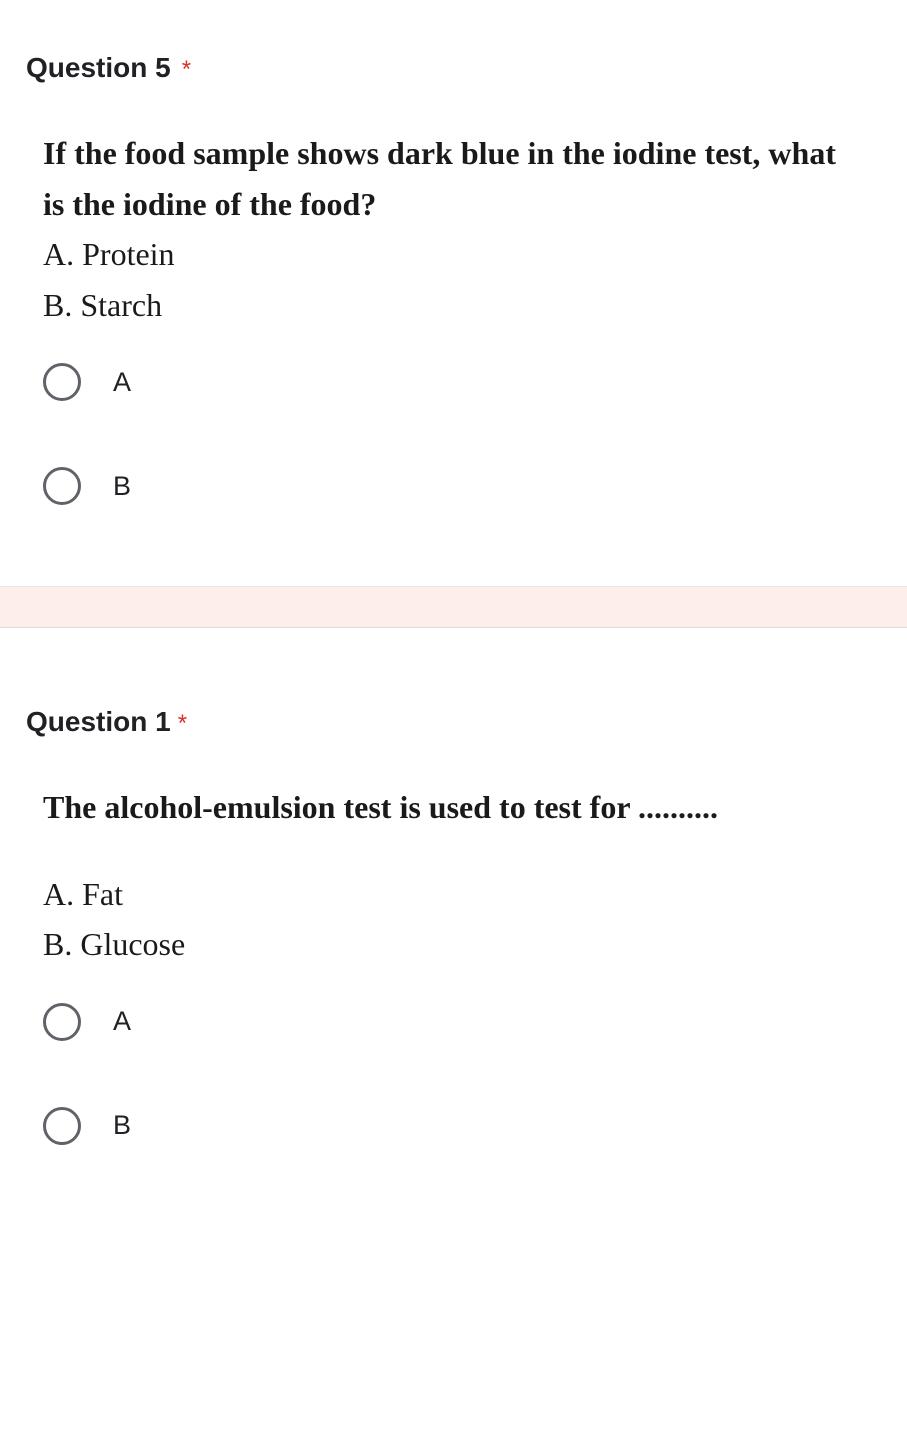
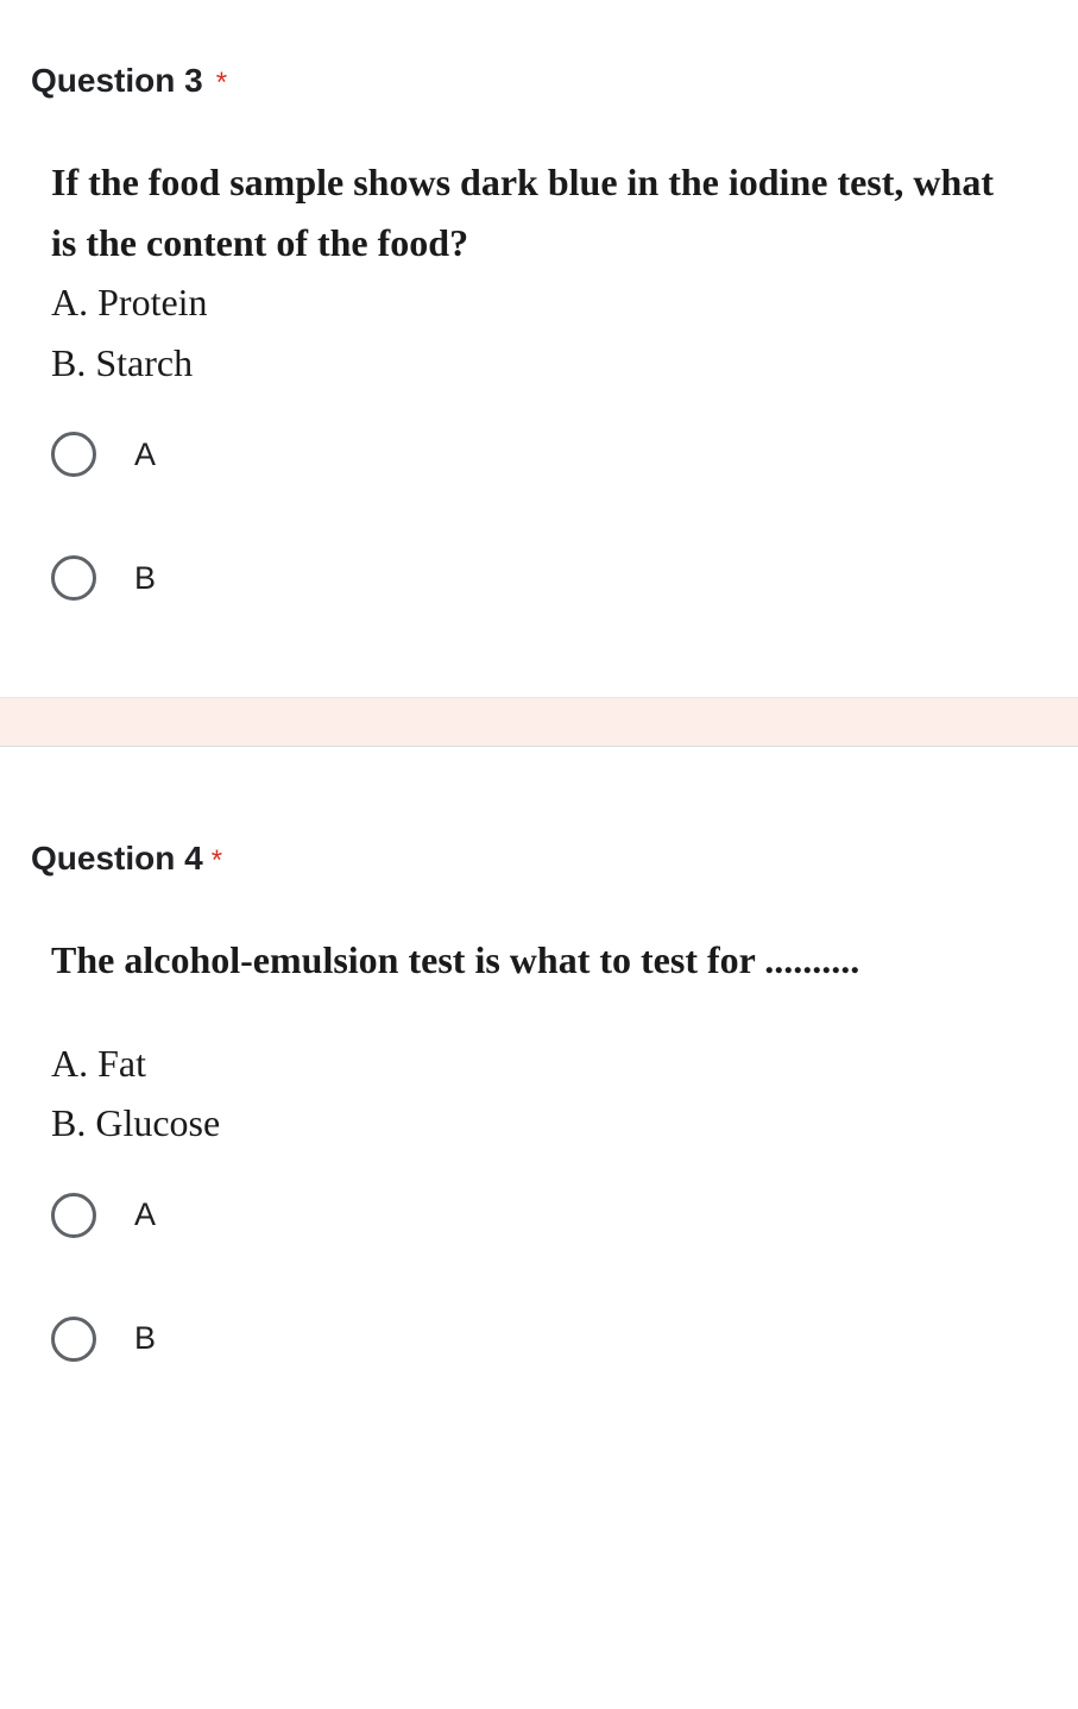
- Question 5
+ Question 3
  *
- If the food sample shows dark blue in the iodine test, what is the iodine of the food?
+ If the food sample shows dark blue in the iodine test, what is the content of the food?
  A. Protein
  B. Starch
  A
  B
- Question 1
+ Question 4
  *
- The alcohol-emulsion test is used to test for ..........
+ The alcohol-emulsion test is what to test for ..........
  A. Fat
  B. Glucose
  A
  B
